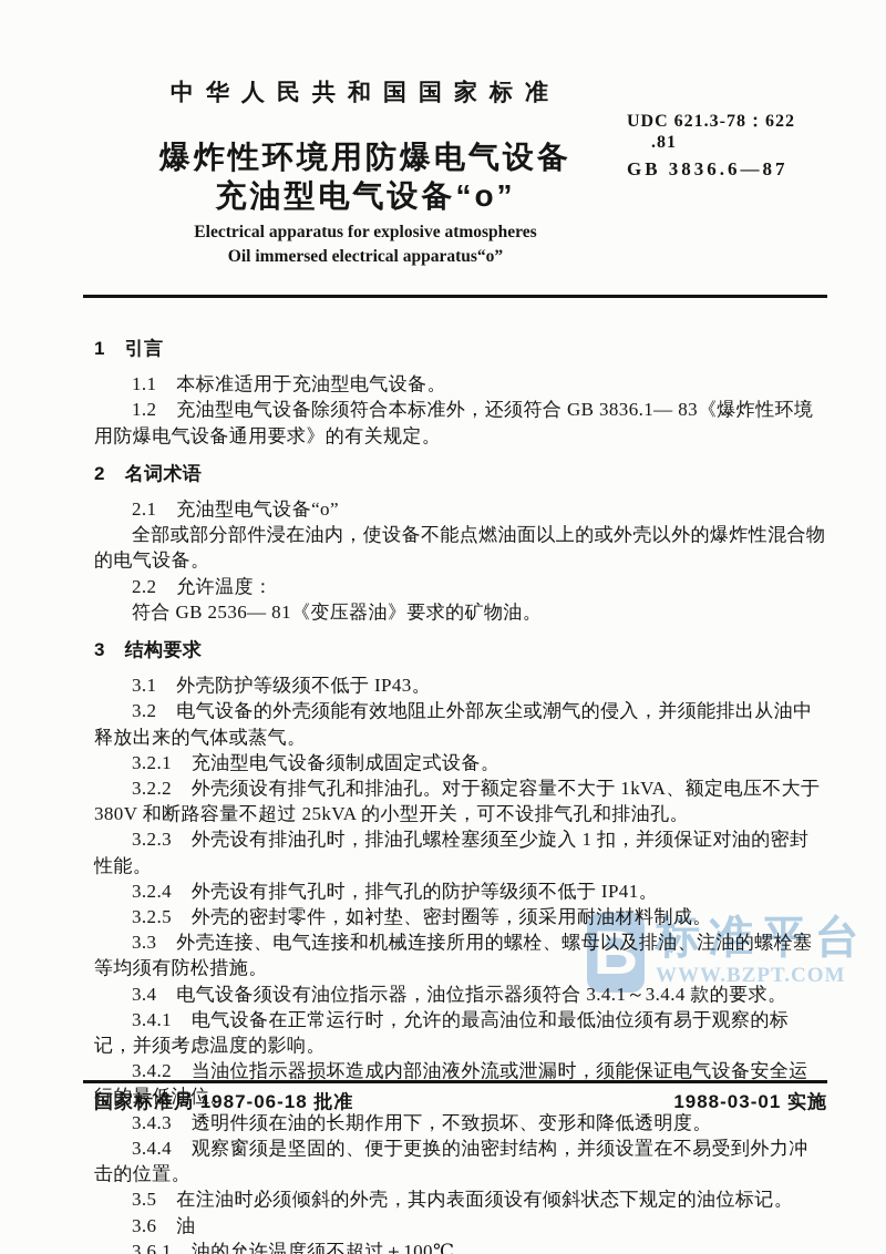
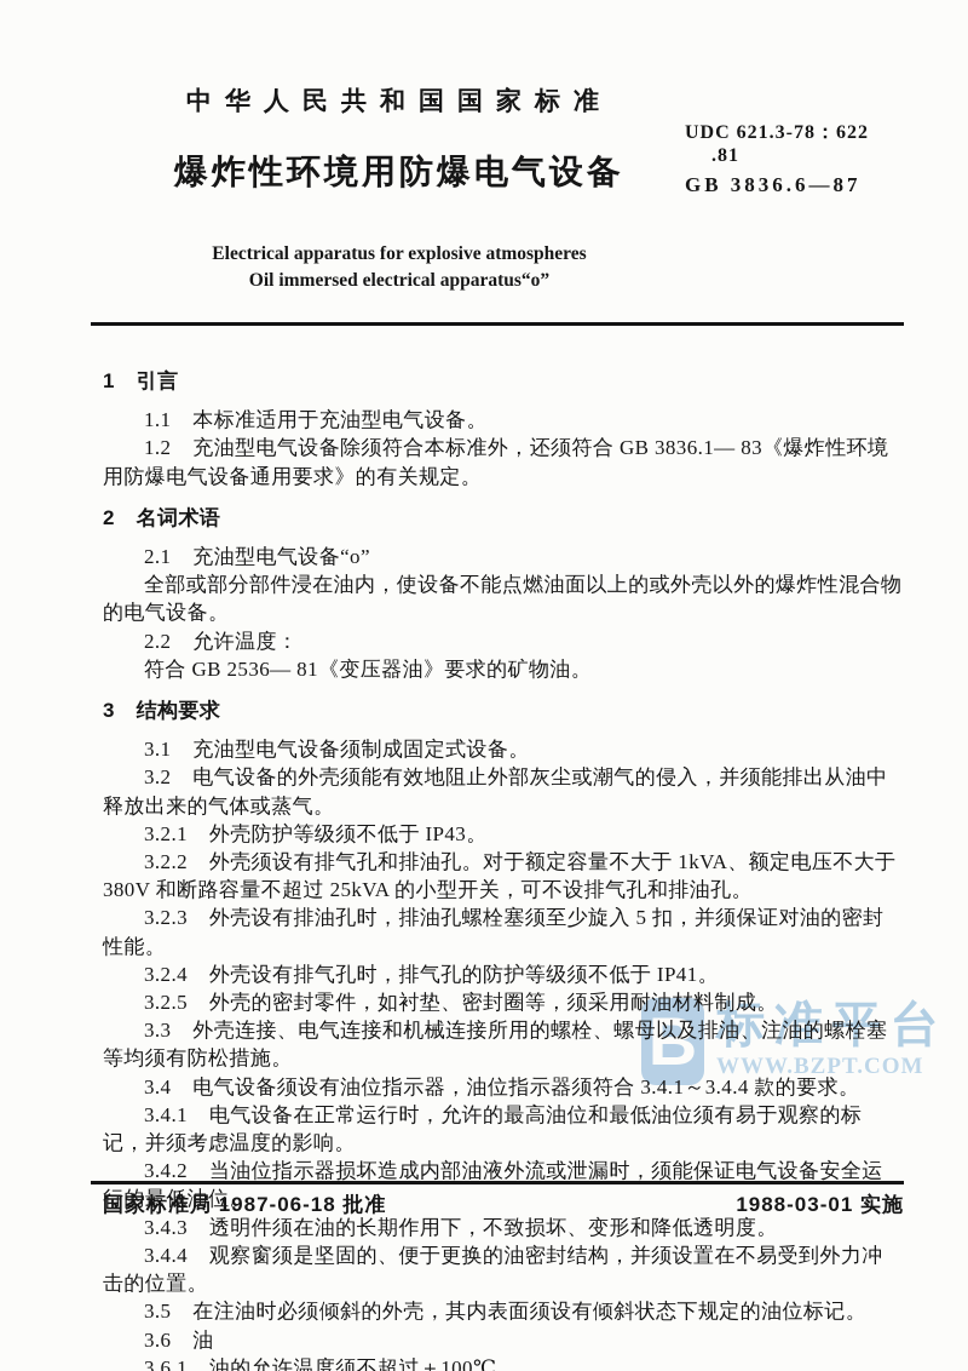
  B
  标准平台
  WWW.BZPT.COM
  中华人民共和国国家标准
  UDC 621.3-78：622
  .81
  爆炸性环境用防爆电气设备
- 充油型电气设备“o”
  GB 3836.6—87
  Electrical apparatus for explosive atmospheres
  Oil immersed electrical apparatus“o”
  1 引言
  1.1 本标准适用于充油型电气设备。
  1.2 充油型电气设备除须符合本标准外，还须符合 GB 3836.1— 83《爆炸性环境用防爆电气设备通用要求》的有关规定。
  2 名词术语
  2.1 充油型电气设备“o”
  全部或部分部件浸在油内，使设备不能点燃油面以上的或外壳以外的爆炸性混合物的电气设备。
  2.2 允许温度：
  符合 GB 2536— 81《变压器油》要求的矿物油。
  3 结构要求
- 3.1 外壳防护等级须不低于 IP43。
+ 3.1 充油型电气设备须制成固定式设备。
  3.2 电气设备的外壳须能有效地阻止外部灰尘或潮气的侵入，并须能排出从油中释放出来的气体或蒸气。
- 3.2.1 充油型电气设备须制成固定式设备。
+ 3.2.1 外壳防护等级须不低于 IP43。
  3.2.2 外壳须设有排气孔和排油孔。对于额定容量不大于 1kVA、额定电压不大于 380V 和断路容量不超过 25kVA 的小型开关，可不设排气孔和排油孔。
- 3.2.3 外壳设有排油孔时，排油孔螺栓塞须至少旋入 1 扣，并须保证对油的密封性能。
+ 3.2.3 外壳设有排油孔时，排油孔螺栓塞须至少旋入 5 扣，并须保证对油的密封性能。
  3.2.4 外壳设有排气孔时，排气孔的防护等级须不低于 IP41。
  3.2.5 外壳的密封零件，如衬垫、密封圈等，须采用耐油材料制成。
  3.3 外壳连接、电气连接和机械连接所用的螺栓、螺母以及排油、注油的螺栓塞等均须有防松措施。
  3.4 电气设备须设有油位指示器，油位指示器须符合 3.4.1～3.4.4 款的要求。
  3.4.1 电气设备在正常运行时，允许的最高油位和最低油位须有易于观察的标记，并须考虑温度的影响。
  3.4.2 当油位指示器损坏造成内部油液外流或泄漏时，须能保证电气设备安全运行的最低油位。
  3.4.3 透明件须在油的长期作用下，不致损坏、变形和降低透明度。
  3.4.4 观察窗须是坚固的、便于更换的油密封结构，并须设置在不易受到外力冲击的位置。
  3.5 在注油时必须倾斜的外壳，其内表面须设有倾斜状态下规定的油位标记。
  3.6 油
  3.6.1 油的允许温度须不超过＋100℃。
  国家标准局 1987-06-18 批准
  1988-03-01 实施
